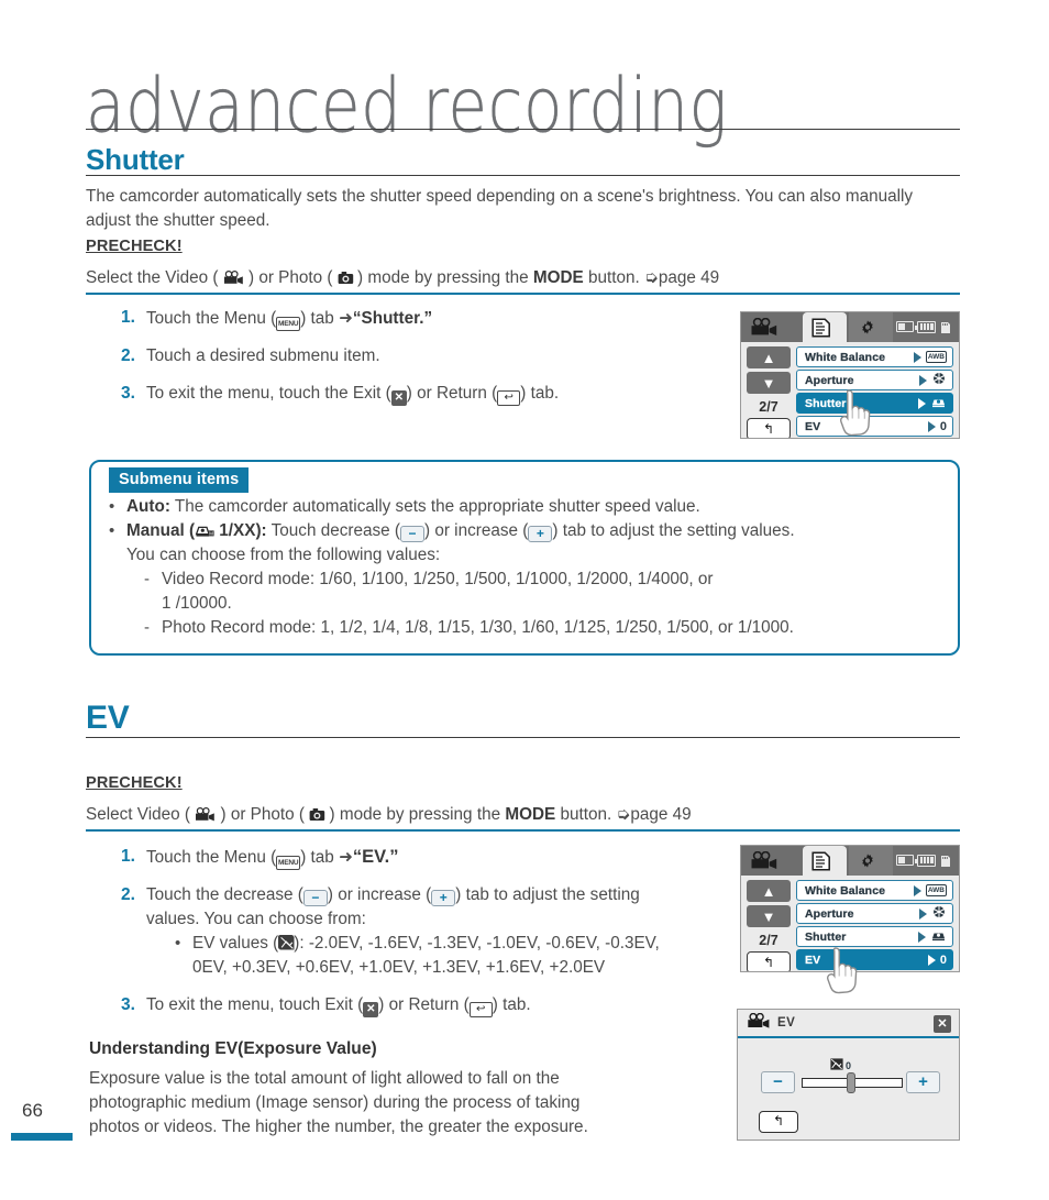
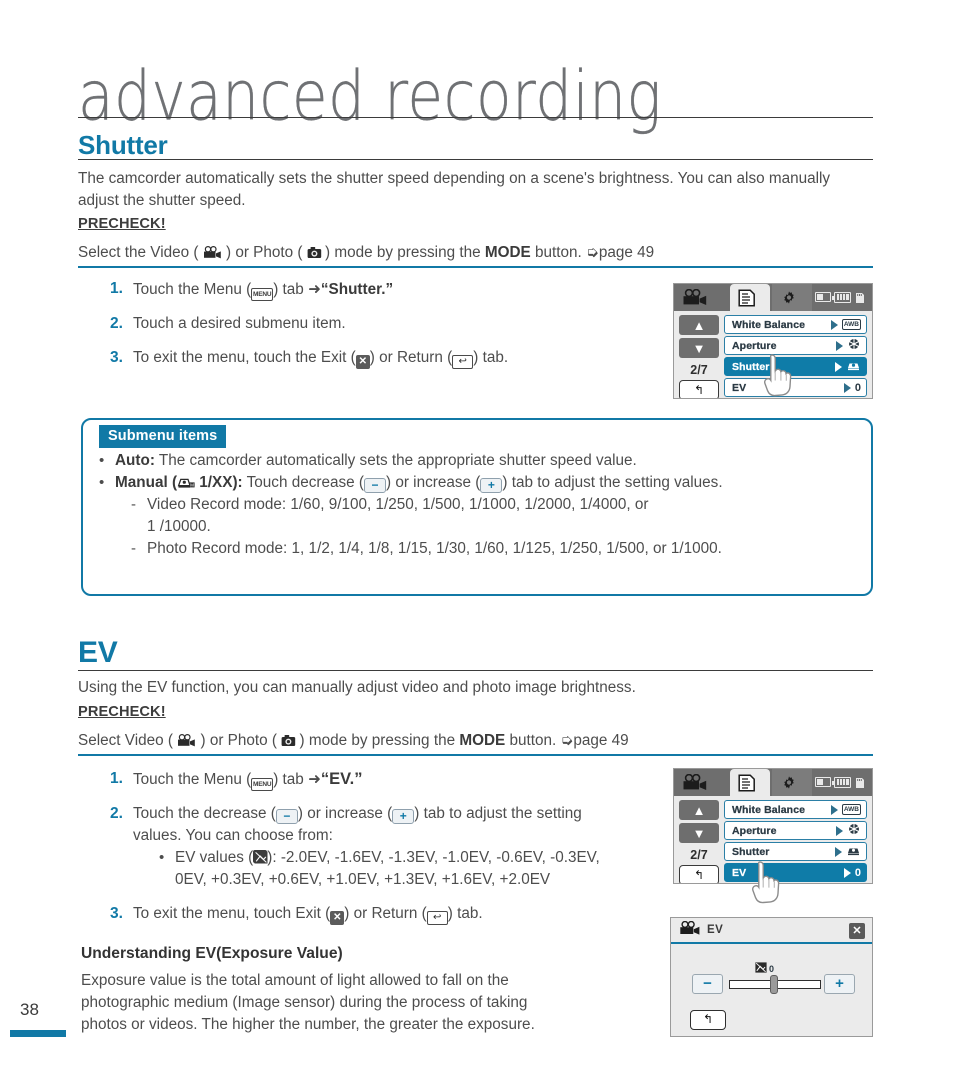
  advanced recording
  Shutter
  The camcorder automatically sets the shutter speed depending on a scene's brightness. You can also manually adjust the shutter speed.
  PRECHECK!
  Select the Video ( ) or Photo ( ) mode by pressing the MODE button. ➭page 49
  1.
  Touch the Menu ( ) tab ➜“Shutter.”
  2.
  Touch a desired submenu item.
  3.
  To exit the menu, touch the Exit ( ✕ ) or Return ( ↩ ) tab.
  ▲
  ▼
  2/7
  ↰
  White Balance
  Aperture
  Shutter
  EV
  0
  Submenu items
  •
  Auto: The camcorder automatically sets the appropriate shutter speed value.
  •
  Manual (
  1/XX): Touch decrease ( − ) or increase ( + ) tab to adjust the setting values.
- You can choose from the following values:
  -
- Video Record mode: 1/60, 1/100, 1/250, 1/500, 1/1000, 1/2000, 1/4000, or
+ Video Record mode: 1/60, 9/100, 1/250, 1/500, 1/1000, 1/2000, 1/4000, or
  1 /10000.
  -
  Photo Record mode: 1, 1/2, 1/4, 1/8, 1/15, 1/30, 1/60, 1/125, 1/250, 1/500, or 1/1000.
  EV
+ Using the EV function, you can manually adjust video and photo image brightness.
  PRECHECK!
  Select Video ( ) or Photo ( ) mode by pressing the MODE button. ➭page 49
  1.
  Touch the Menu ( ) tab ➜“EV.”
  2.
  Touch the decrease ( − ) or increase ( + ) tab to adjust the setting
  values. You can choose from:
  •
  EV values ( ): -2.0EV, -1.6EV, -1.3EV, -1.0EV, -0.6EV, -0.3EV,
  0EV, +0.3EV, +0.6EV, +1.0EV, +1.3EV, +1.6EV, +2.0EV
  3.
  To exit the menu, touch Exit ( ✕ ) or Return ( ↩ ) tab.
  Understanding EV(Exposure Value)
  Exposure value is the total amount of light allowed to fall on the
  photographic medium (Image sensor) during the process of taking
  photos or videos. The higher the number, the greater the exposure.
  ▲
  ▼
  2/7
  ↰
  White Balance
  Aperture
  Shutter
  EV
  0
  EV
  ✕
  −
  0
  +
  ↰
- 66
+ 38
